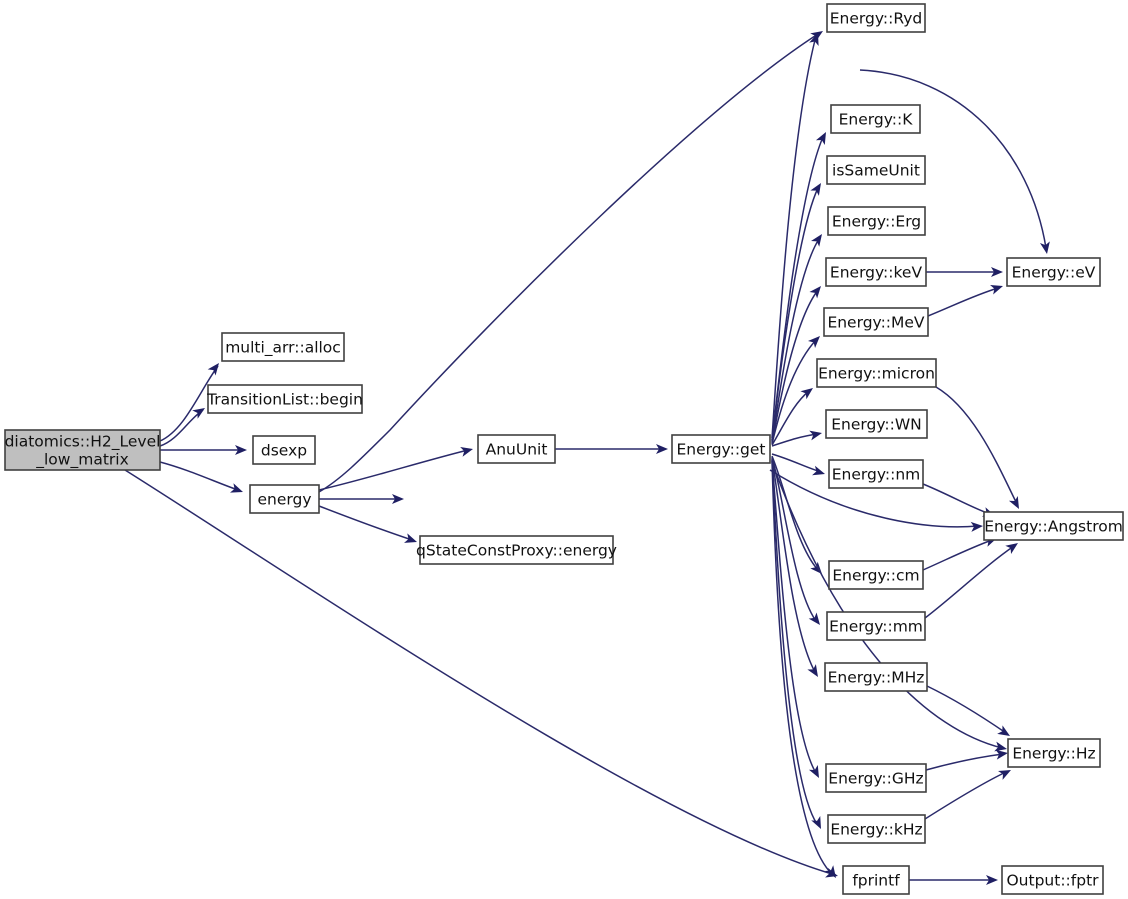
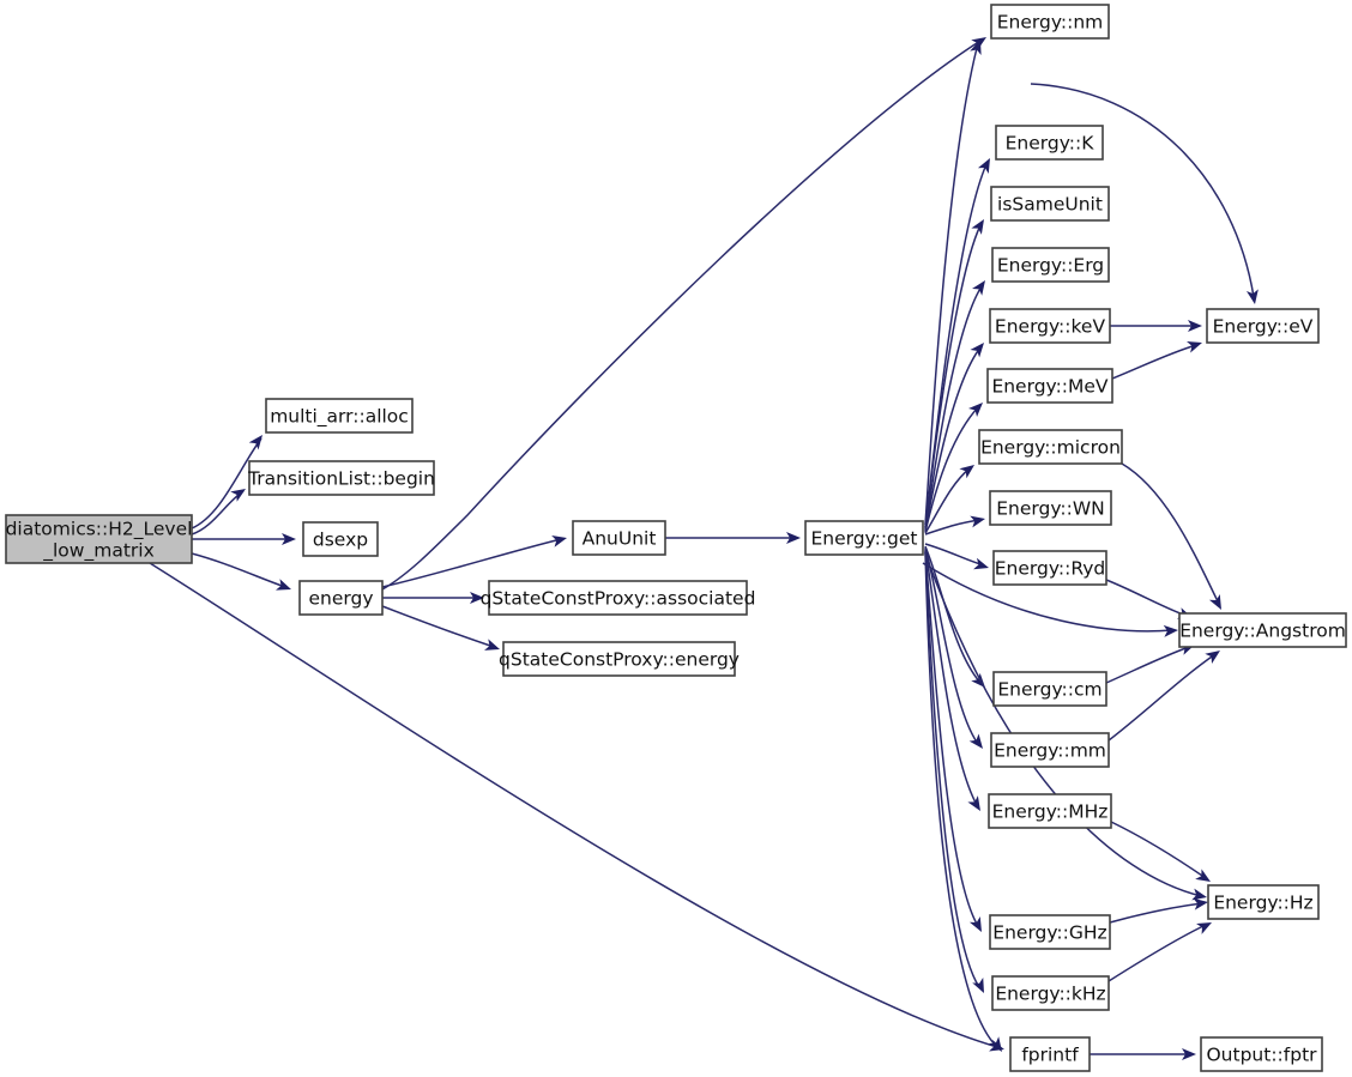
  diatomics::H2_Level _low_matrix
  multi_arr::alloc
  TransitionList::begin
  dsexp
  energy
  AnuUnit
+ qStateConstProxy::associated
  qStateConstProxy::energy
  Energy::get
- Energy::Ryd
+ Energy::nm
  Energy::K
  isSameUnit
  Energy::Erg
  Energy::keV
  Energy::MeV
  Energy::micron
  Energy::WN
- Energy::nm
+ Energy::Ryd
  Energy::cm
  Energy::mm
  Energy::MHz
  Energy::GHz
  Energy::kHz
  fprintf
  Energy::eV
  Energy::Angstrom
  Energy::Hz
  Output::fptr
